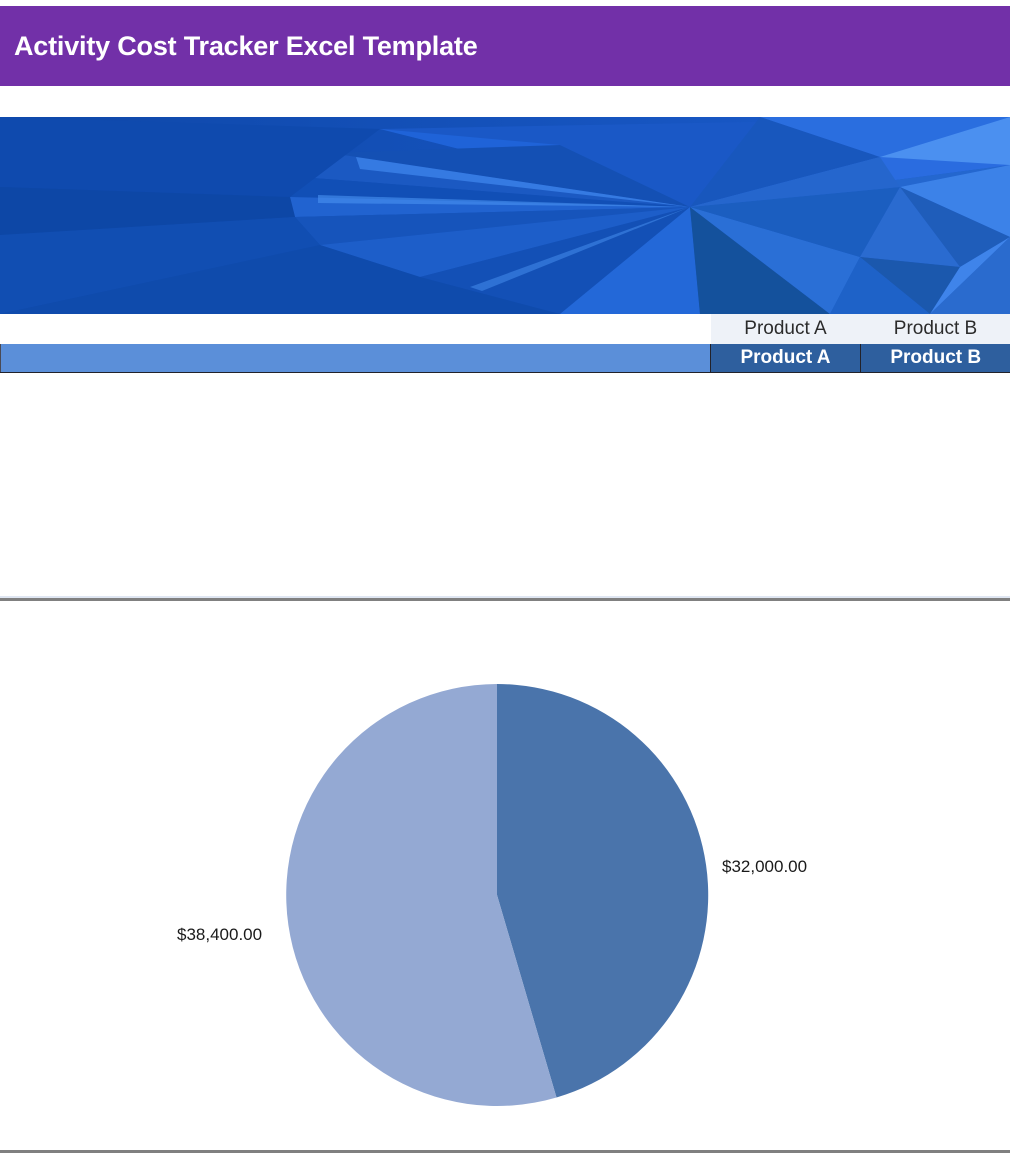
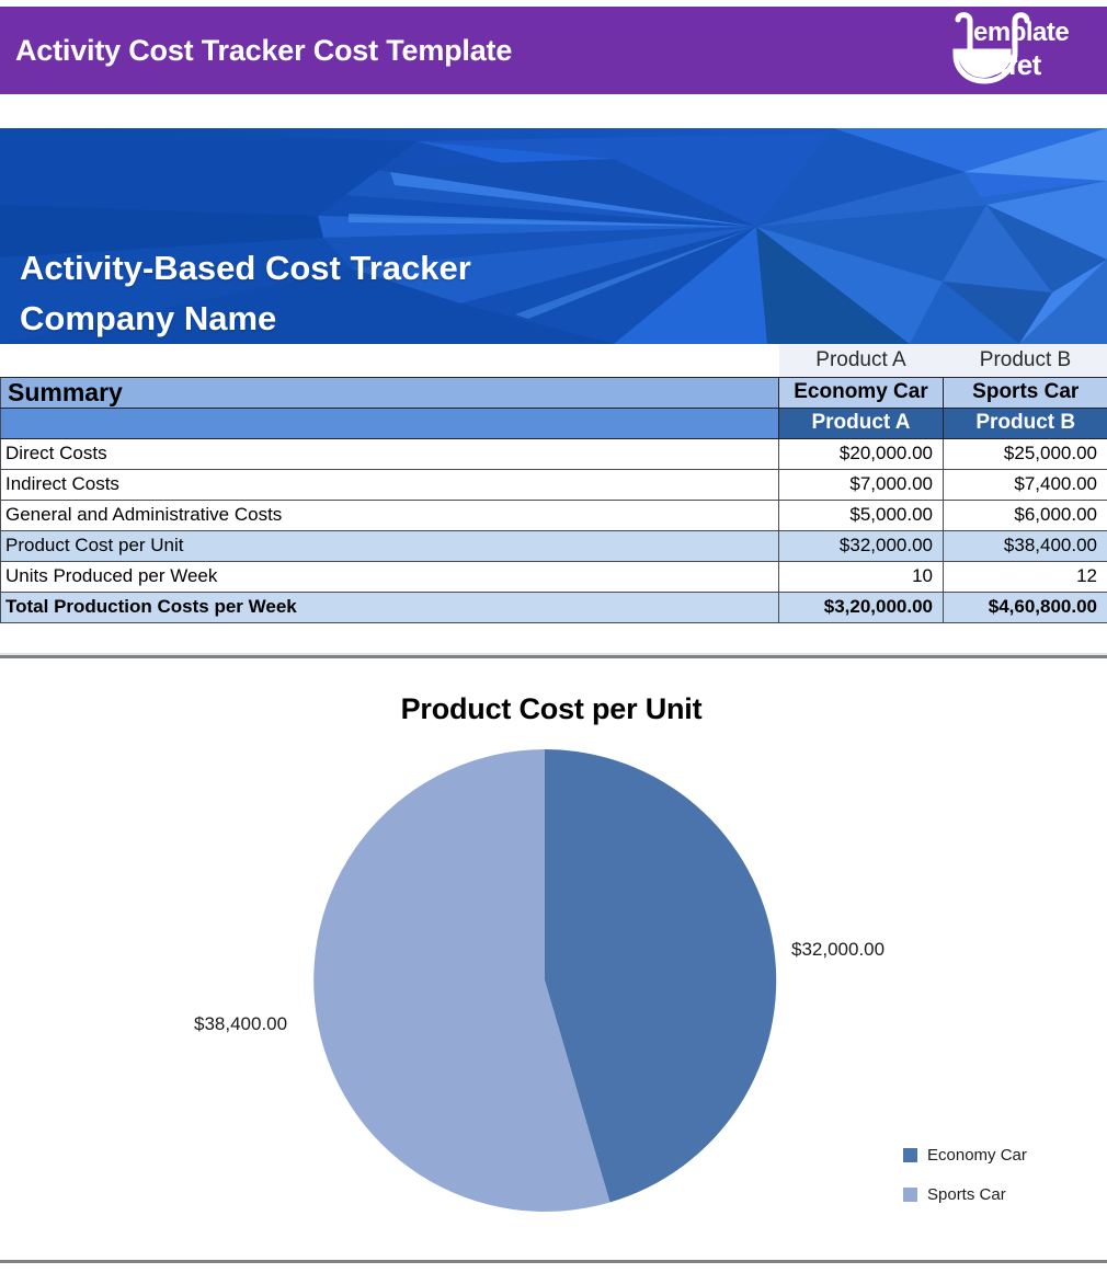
- Activity Cost Tracker Excel Template
+ Activity Cost Tracker Cost Template
+ emplate
+ uffet
+ Activity-Based Cost Tracker
+ Company Name
  	Product A	Product B
+ Summary	Economy Car	Sports Car
  	Product A	Product B
+ Direct Costs	$20,000.00	$25,000.00
+ Indirect Costs	$7,000.00	$7,400.00
+ General and Administrative Costs	$5,000.00	$6,000.00
+ Product Cost per Unit	$32,000.00	$38,400.00
+ Units Produced per Week	10	12
+ Total Production Costs per Week	$3,20,000.00	$4,60,800.00
+ Product Cost per Unit
  $32,000.00
  $38,400.00
+ Economy Car
+ Sports Car
